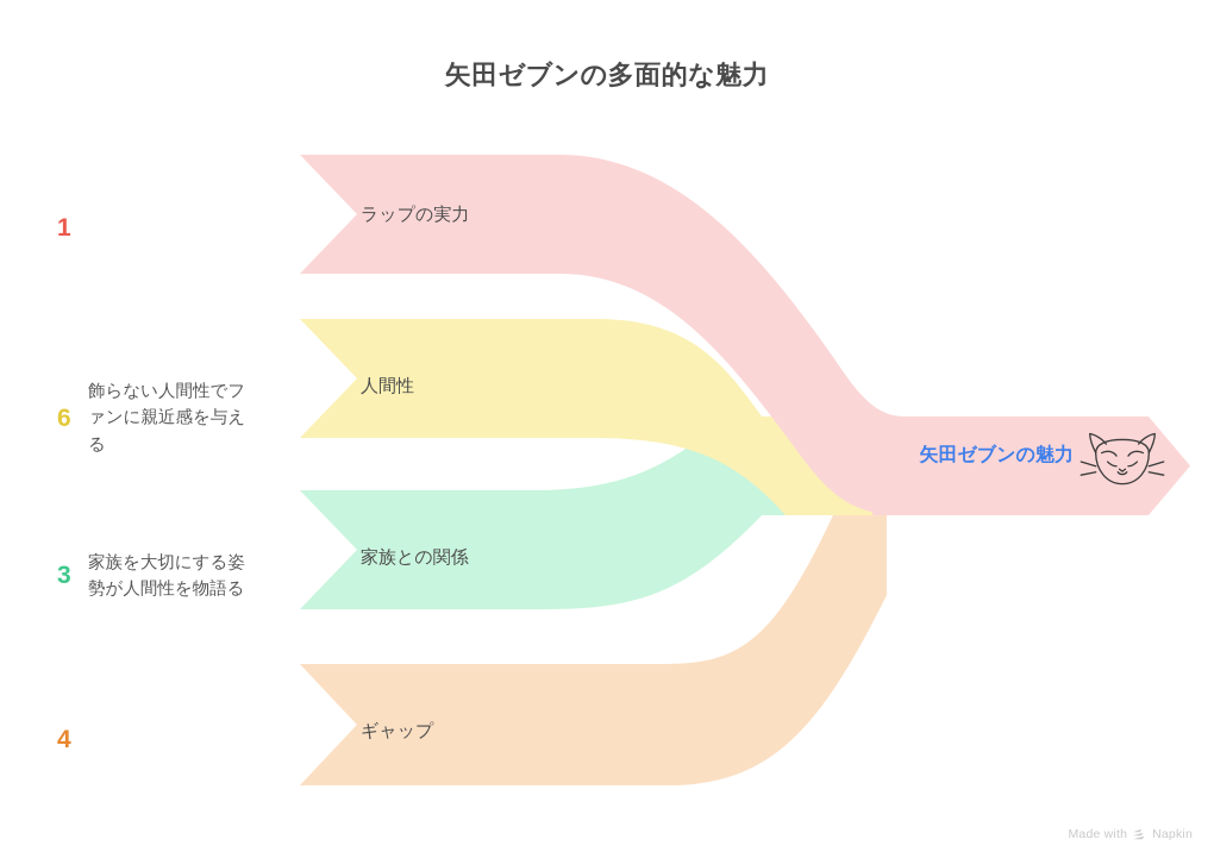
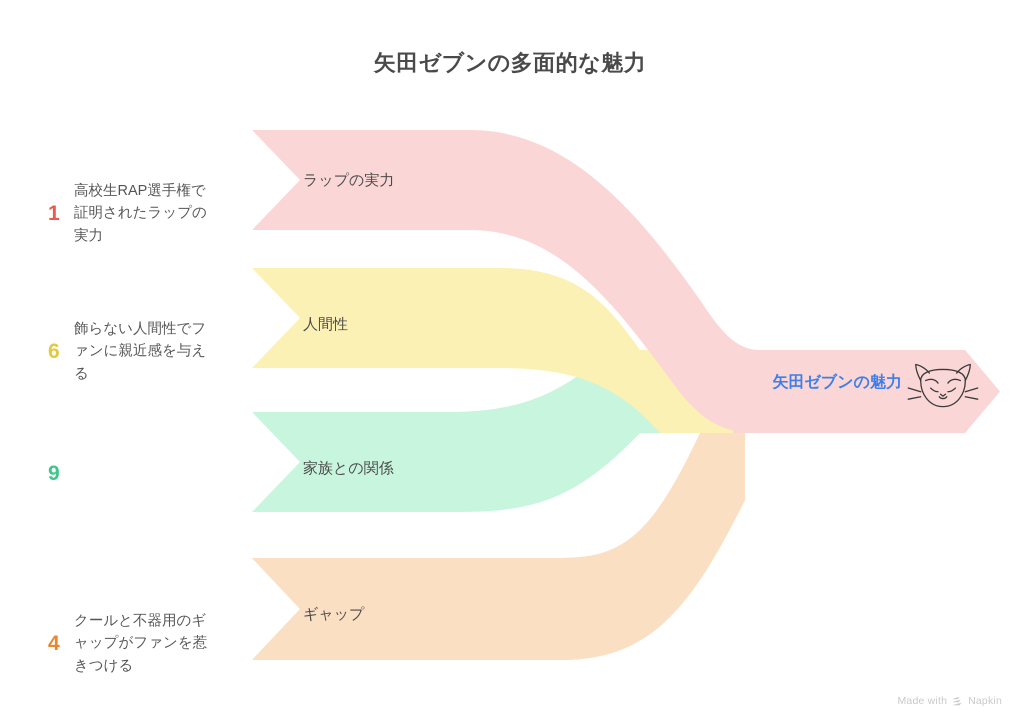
  矢田ゼブンの多面的な魅力
  1
+ 高校生RAP選手権で証明されたラップの実力
  6
  飾らない人間性でファンに親近感を与える
- 3
+ 9
- 家族を大切にする姿勢が人間性を物語る
  4
+ クールと不器用のギャップがファンを惹きつける
  ラップの実力
  人間性
  家族との関係
  ギャップ
  矢田ゼブンの魅力
  Made with
  Napkin
